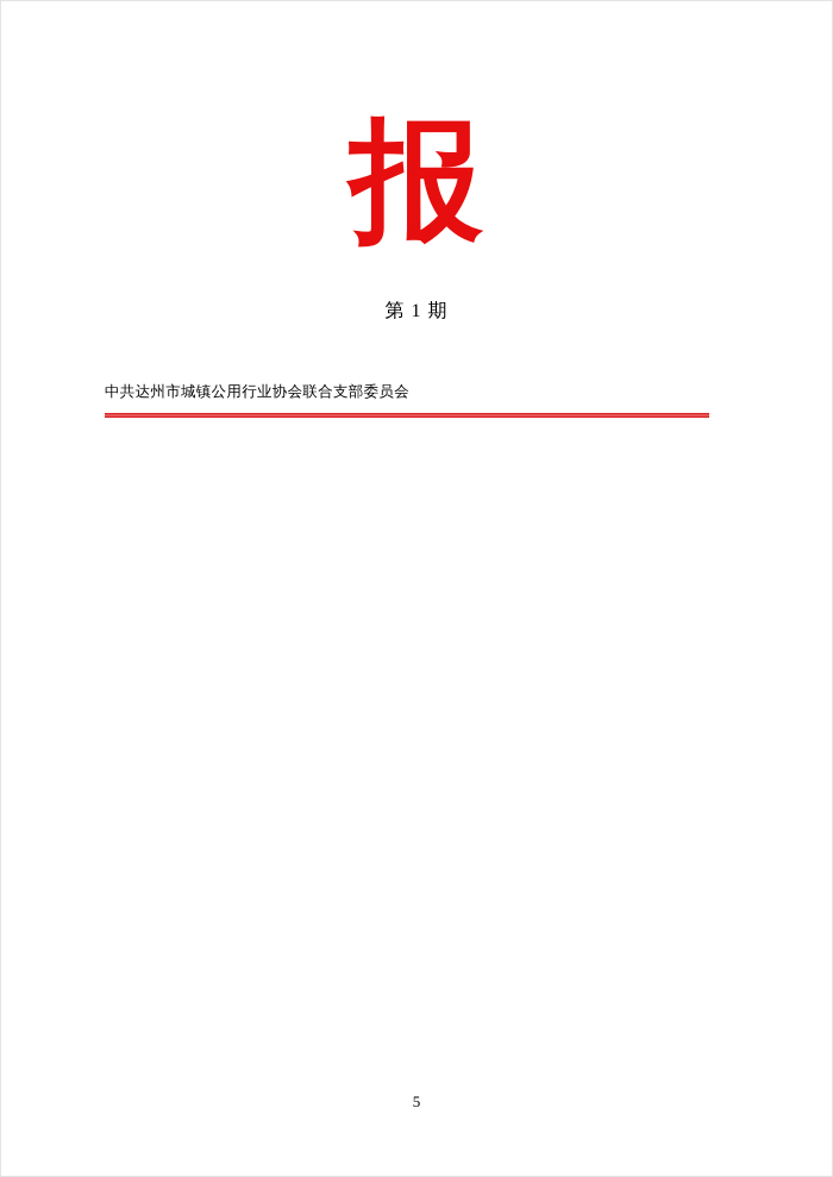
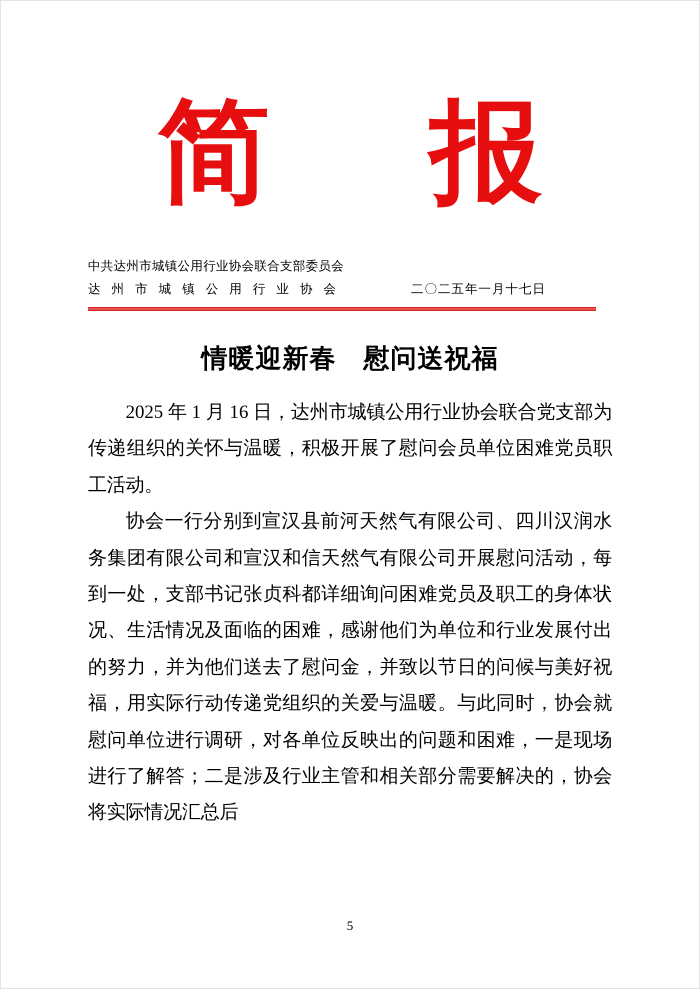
+ 简
  报
- 第 1 期
  中共达州市城镇公用行业协会联合支部委员会
+ 达州市城镇公用行业协会
+ 二〇二五年一月十七日
+ 情暖迎新春 慰问送祝福
+ 2025 年 1 月 16 日，达州市城镇公用行业协会联合党支部为传递组织的关怀与温暖，积极开展了慰问会员单位困难党员职工活动。
+ 协会一行分别到宣汉县前河天然气有限公司、四川汉润水务集团有限公司和宣汉和信天然气有限公司开展慰问活动，每到一处，支部书记张贞科都详细询问困难党员及职工的身体状况、生活情况及面临的困难，感谢他们为单位和行业发展付出的努力，并为他们送去了慰问金，并致以节日的问候与美好祝福，用实际行动传递党组织的关爱与温暖。与此同时，协会就慰问单位进行调研，对各单位反映出的问题和困难，一是现场进行了解答；二是涉及行业主管和相关部分需要解决的，协会将实际情况汇总后
  5
